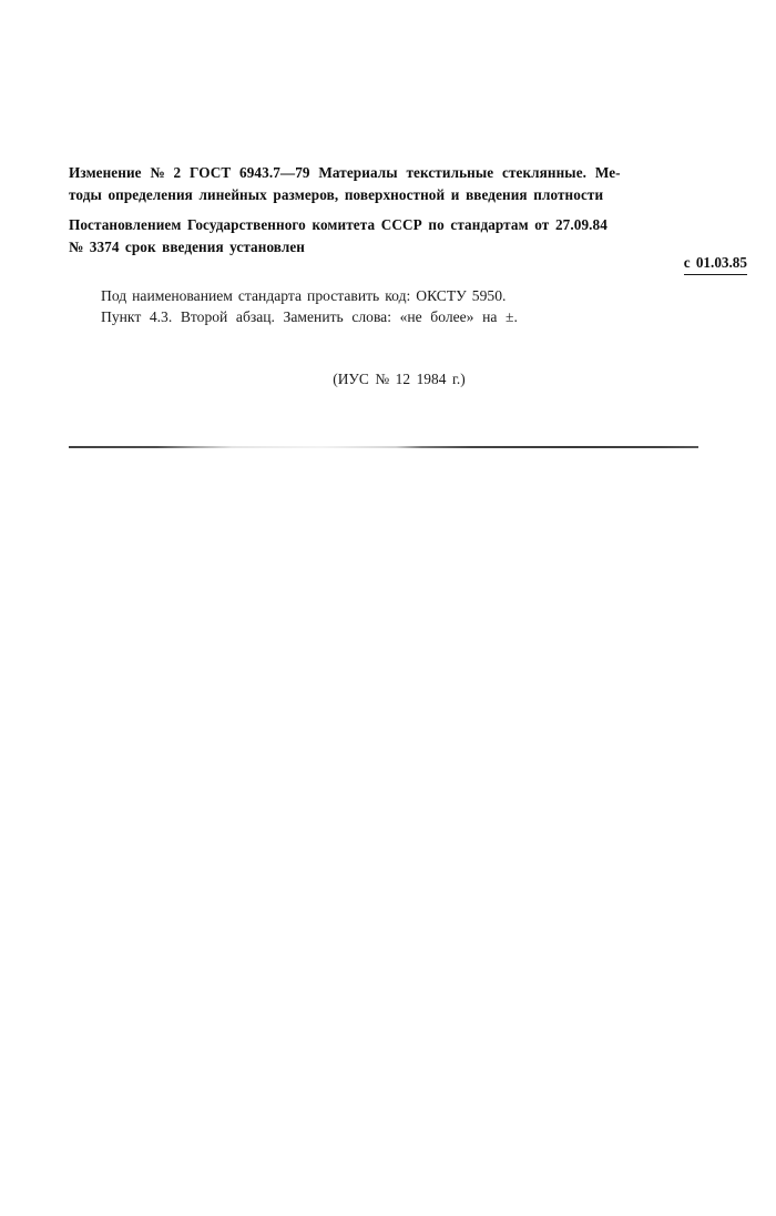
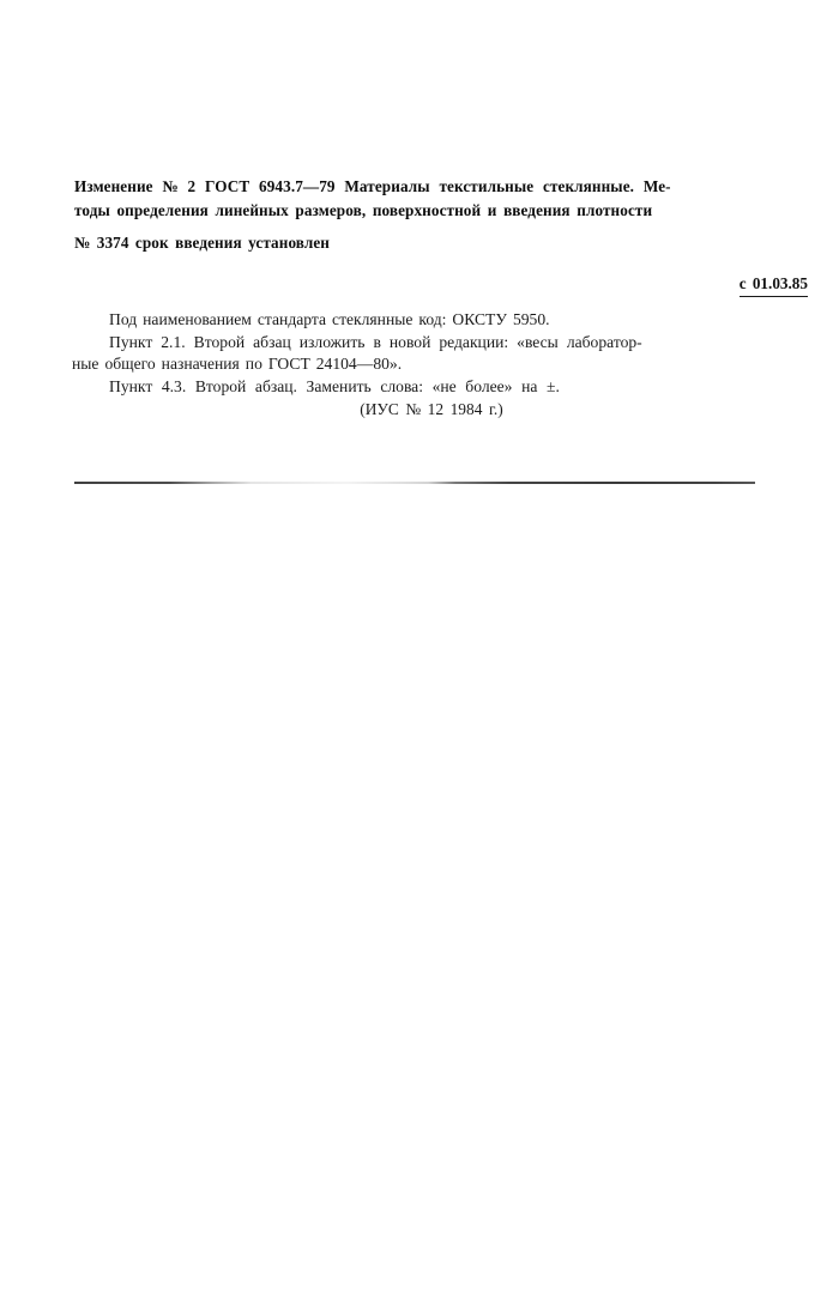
  Изменение № 2 ГОСТ 6943.7—79 Материалы текстильные стеклянные. Ме-
  тоды определения линейных размеров, поверхностной и введения плотности
- Постановлением Государственного комитета СССР по стандартам от 27.09.84
  № 3374 срок введения установлен
  с 01.03.85
- Под наименованием стандарта проставить код: ОКСТУ 5950.
+ Под наименованием стандарта стеклянные код: ОКСТУ 5950.
+ Пункт 2.1. Второй абзац изложить в новой редакции: «весы лаборатор-
+ ные общего назначения по ГОСТ 24104—80».
  Пункт 4.3. Второй абзац. Заменить слова: «не более» на ±.
  (ИУС № 12 1984 г.)
